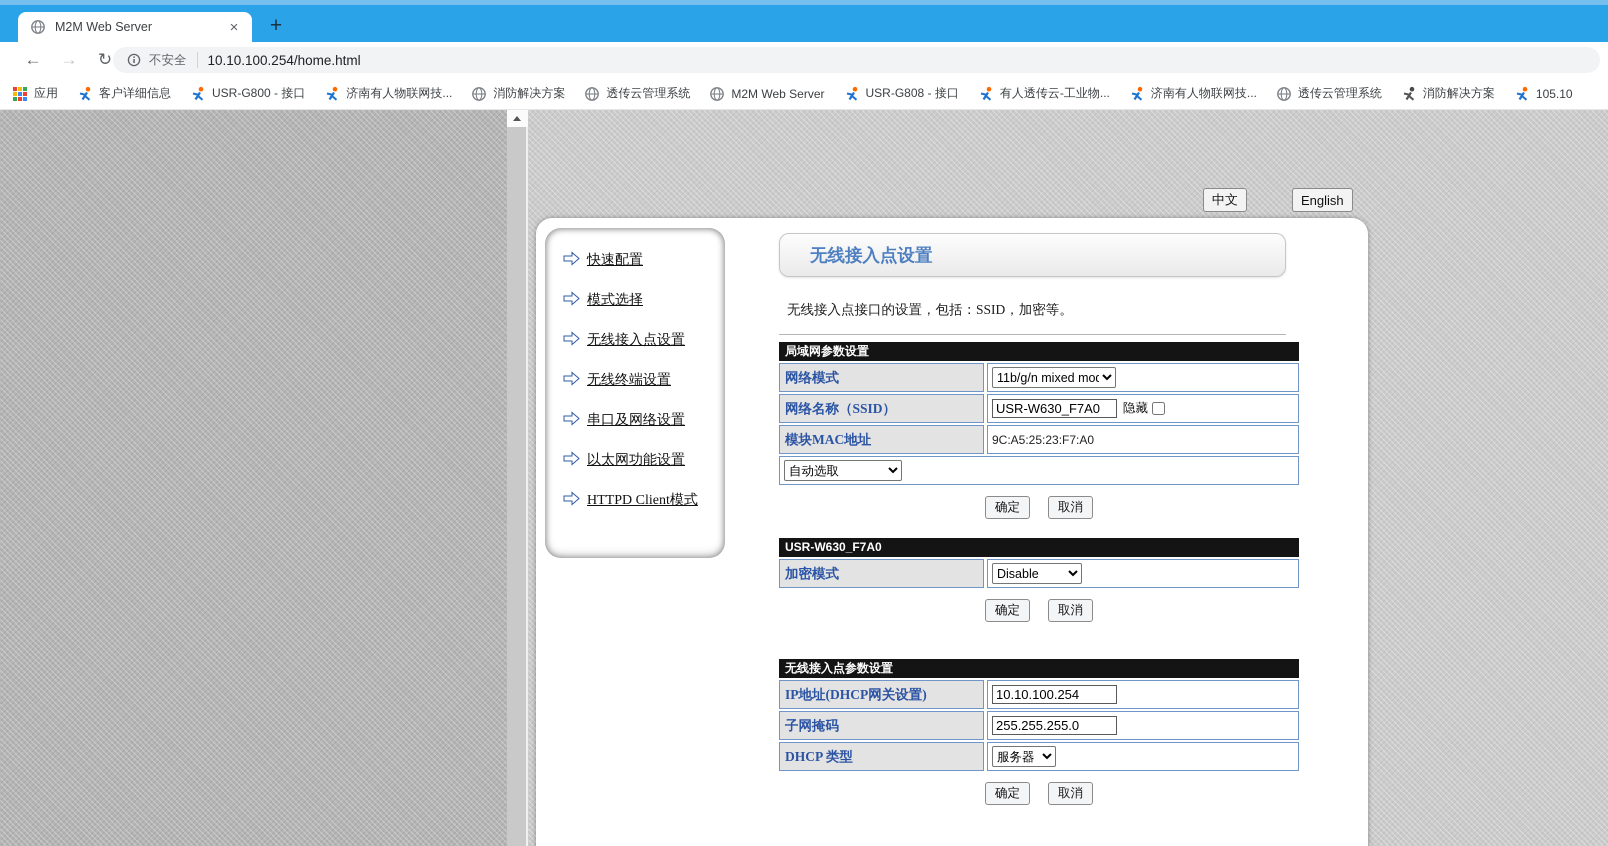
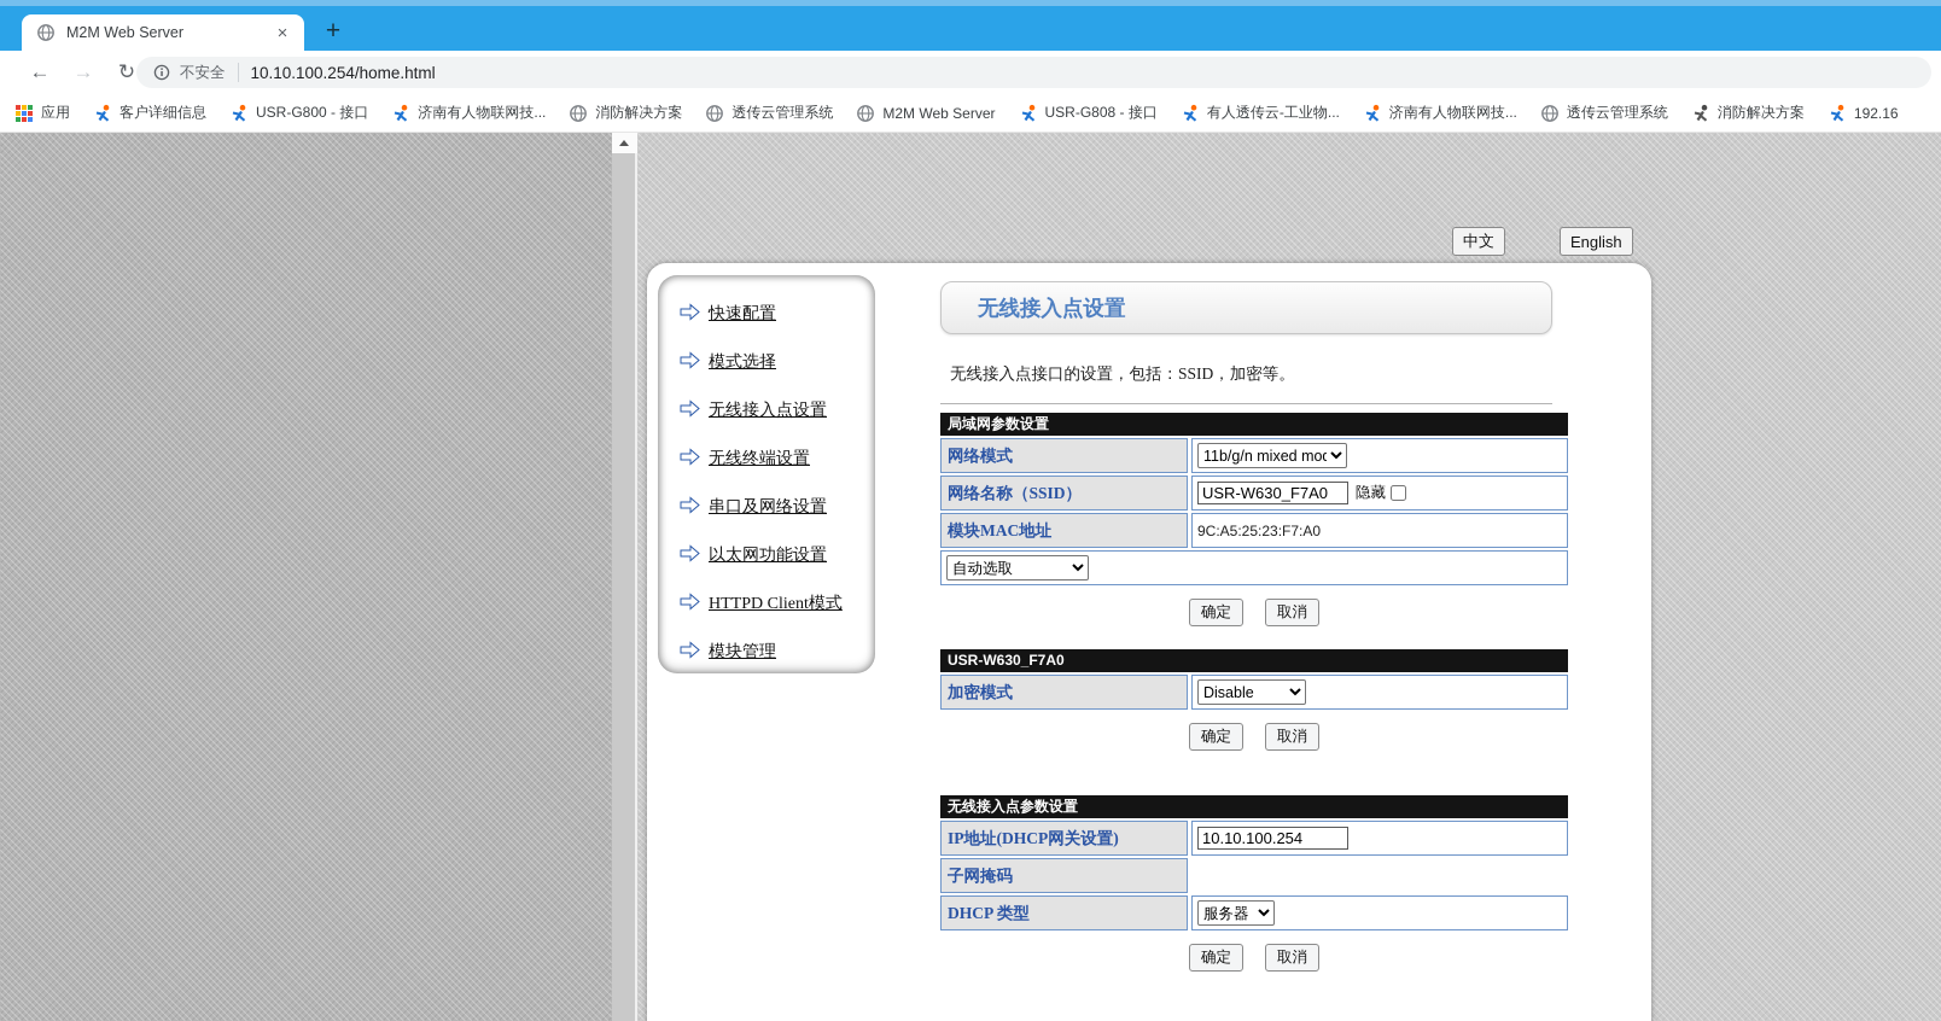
  M2M Web Server
  ×
  +
  ←
  →
  ↻
  不安全
  10.10.100.254/home.html
  应用
  客户详细信息
  USR-G800 - 接口
  济南有人物联网技...
  消防解决方案
  透传云管理系统
  M2M Web Server
  USR-G808 - 接口
  有人透传云-工业物...
  济南有人物联网技...
  透传云管理系统
  消防解决方案
- 105.10
+ 192.16
  中文
  English
  快速配置
  模式选择
  无线接入点设置
  无线终端设置
  串口及网络设置
  以太网功能设置
  HTTPD Client模式
+ 模块管理
  无线接入点设置
  无线接入点接口的设置，包括：SSID，加密等。
  局域网参数设置
  网络模式
  11b/g/n mixed mod
  网络名称（SSID）
  USR-W630_F7A0
  隐藏
  模块MAC地址
  9C:A5:25:23:F7:A0
  自动选取
  确定 取消
  USR-W630_F7A0
  加密模式
  Disable
  确定 取消
  无线接入点参数设置
  IP地址(DHCP网关设置)
  10.10.100.254
  子网掩码
- 255.255.255.0
  DHCP 类型
  服务器
  确定 取消
